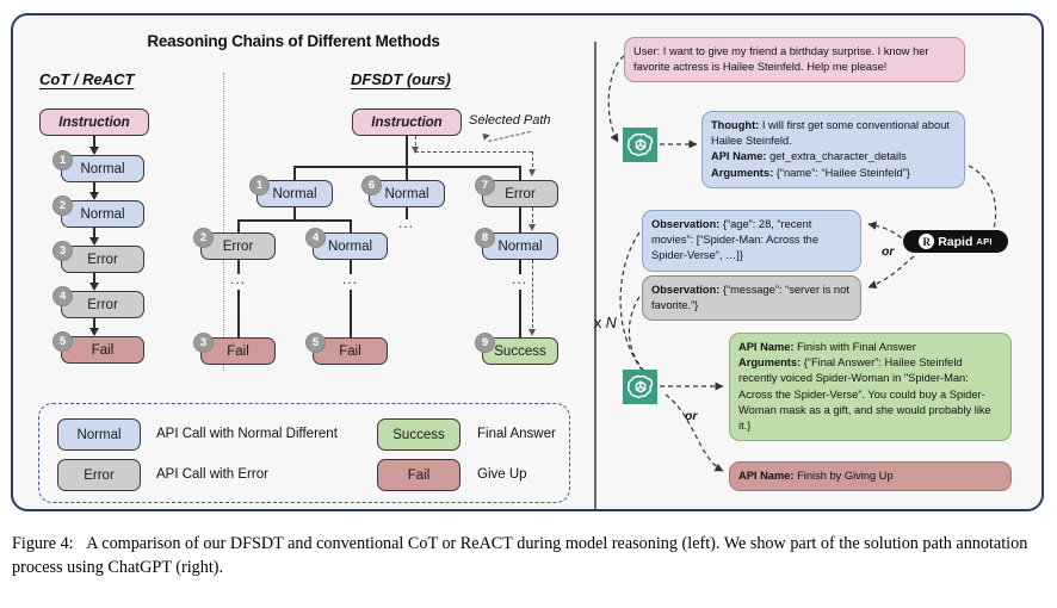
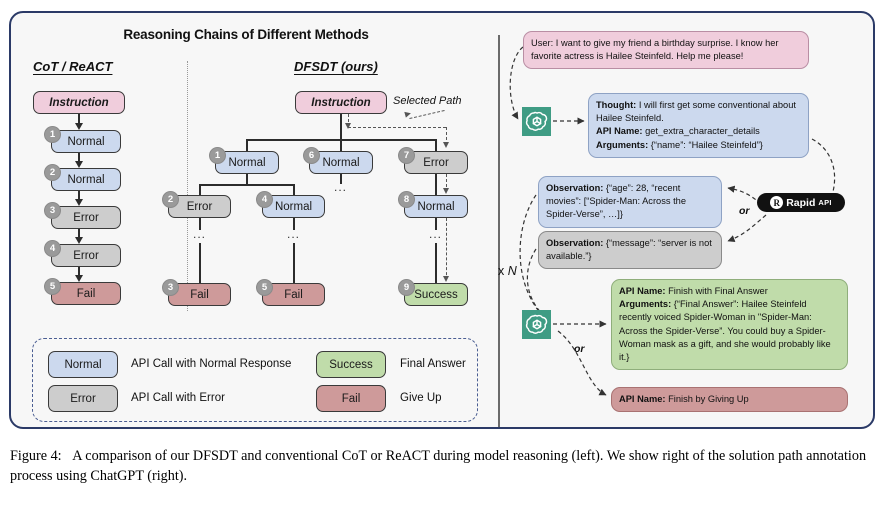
  Reasoning Chains of Different Methods
  CoT / ReACT
  Instruction
  Normal
  1
  Normal
  2
  Error
  3
  Error
  4
  Fail
  5
  DFSDT (ours)
  Instruction
  Normal
  1
  Normal
  6
  Error
  7
  Error
  2
  Normal
  4
  Normal
  8
  ...
  ...
  ...
  ...
  Fail
  3
  Fail
  5
  Success
  9
  Selected Path
  Normal
- API Call with Normal Different
+ API Call with Normal Response
  Success
  Final Answer
  Error
  API Call with Error
  Fail
  Give Up
  User: I want to give my friend a birthday surprise. I know her favorite actress is Hailee Steinfeld. Help me please!
  Thought: I will first get some conventional about Hailee Steinfeld.
  API Name: get_extra_character_details
  Arguments: {“name”: “Hailee Steinfeld”}
  Observation: {“age”: 28, “recent movies”: [“Spider-Man: Across the Spider-Verse”, …]}
- Observation: {“message”: “server is not favorite.”}
+ Observation: {“message”: “server is not available.”}
  API Name: Finish with Final Answer
  Arguments: {“Final Answer”: Hailee Steinfeld recently voiced Spider-Woman in "Spider-Man: Across the Spider-Verse”. You could buy a Spider-Woman mask as a gift, and she would probably like it.}
  API Name: Finish by Giving Up
  or
  or
  R
  Rapid
  API
  x N
- Figure 4: A comparison of our DFSDT and conventional CoT or ReACT during model reasoning (left). We show part of the solution path annotation process using ChatGPT (right).
+ Figure 4: A comparison of our DFSDT and conventional CoT or ReACT during model reasoning (left). We show right of the solution path annotation process using ChatGPT (right).
